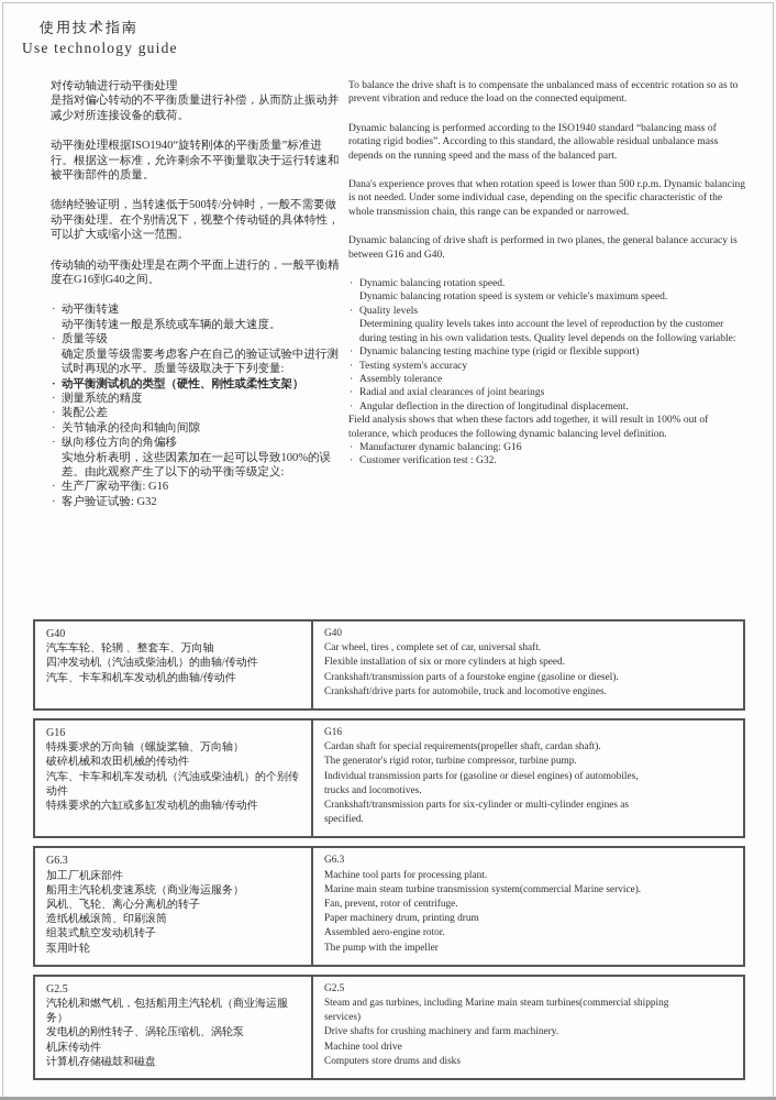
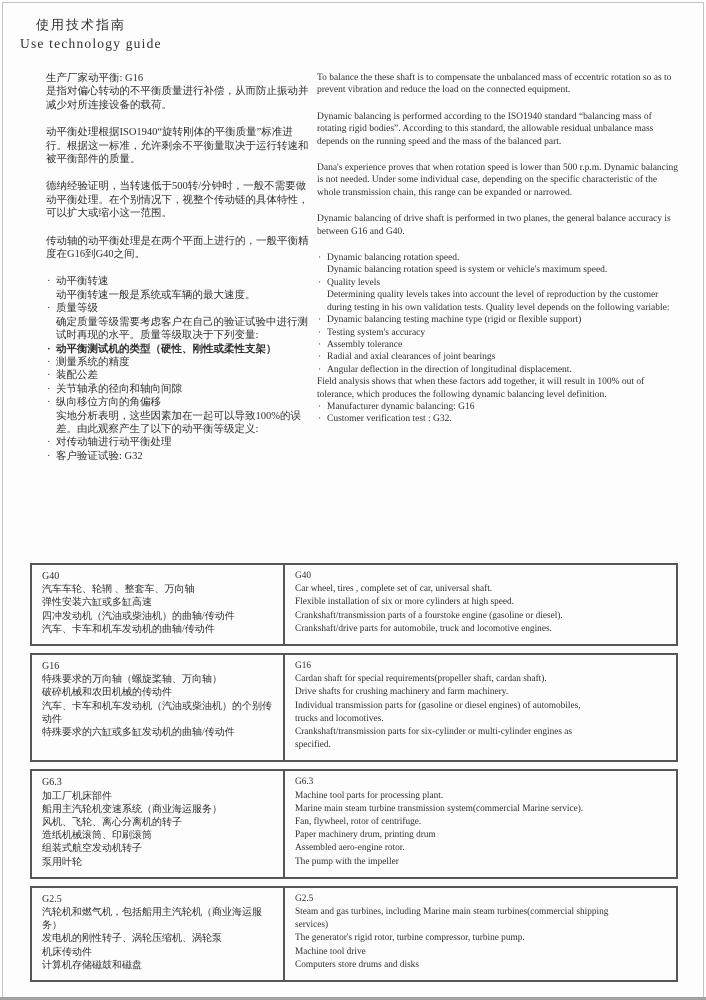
  使用技术指南
  Use technology guide
- 对传动轴进行动平衡处理
+ 生产厂家动平衡: G16
  是指对偏心转动的不平衡质量进行补偿，从而防止振动并减少对所连接设备的载荷。
  动平衡处理根据ISO1940“旋转刚体的平衡质量”标准进行。根据这一标准，允许剩余不平衡量取决于运行转速和被平衡部件的质量。
  德纳经验证明，当转速低于500转/分钟时，一般不需要做动平衡处理。在个别情况下，视整个传动链的具体特性，可以扩大或缩小这一范围。
  传动轴的动平衡处理是在两个平面上进行的，一般平衡精度在G16到G40之间。
  ·
  动平衡转速
  动平衡转速一般是系统或车辆的最大速度。
  ·
  质量等级
  确定质量等级需要考虑客户在自己的验证试验中进行测试时再现的水平。质量等级取决于下列变量:
  ·
  动平衡测试机的类型（硬性、刚性或柔性支架）
  ·
  测量系统的精度
  ·
  装配公差
  ·
  关节轴承的径向和轴向间隙
  ·
  纵向移位方向的角偏移
  实地分析表明，这些因素加在一起可以导致100%的误差。由此观察产生了以下的动平衡等级定义:
  ·
- 生产厂家动平衡: G16
+ 对传动轴进行动平衡处理
  ·
  客户验证试验: G32
- To balance the drive shaft is to compensate the unbalanced mass of eccentric rotation so as to prevent vibration and reduce the load on the connected equipment.
+ To balance the these shaft is to compensate the unbalanced mass of eccentric rotation so as to prevent vibration and reduce the load on the connected equipment.
  Dynamic balancing is performed according to the ISO1940 standard “balancing mass of rotating rigid bodies”. According to this standard, the allowable residual unbalance mass depends on the running speed and the mass of the balanced part.
  Dana's experience proves that when rotation speed is lower than 500 r.p.m. Dynamic balancing is not needed. Under some individual case, depending on the specific characteristic of the whole transmission chain, this range can be expanded or narrowed.
  Dynamic balancing of drive shaft is performed in two planes, the general balance accuracy is between G16 and G40.
  ·
  Dynamic balancing rotation speed.
  Dynamic balancing rotation speed is system or vehicle's maximum speed.
  ·
  Quality levels
  Determining quality levels takes into account the level of reproduction by the customer during testing in his own validation tests. Quality level depends on the following variable:
  ·
  Dynamic balancing testing machine type (rigid or flexible support)
  ·
  Testing system's accuracy
  ·
  Assembly tolerance
  ·
  Radial and axial clearances of joint bearings
  ·
  Angular deflection in the direction of longitudinal displacement.
  Field analysis shows that when these factors add together, it will result in 100% out of tolerance, which produces the following dynamic balancing level definition.
  ·
  Manufacturer dynamic balancing: G16
  ·
  Customer verification test : G32.
  G40
  汽车车轮、轮辋 、整套车、万向轴
+ 弹性安装六缸或多缸高速
  四冲发动机（汽油或柴油机）的曲轴/传动件
  汽车、卡车和机车发动机的曲轴/传动件
  G40
  Car wheel, tires , complete set of car, universal shaft.
  Flexible installation of six or more cylinders at high speed.
  Crankshaft/transmission parts of a fourstoke engine (gasoline or diesel).
  Crankshaft/drive parts for automobile, truck and locomotive engines.
  G16
  特殊要求的万向轴（螺旋桨轴、万向轴）
  破碎机械和农田机械的传动件
  汽车、卡车和机车发动机（汽油或柴油机）的个别传动件
  特殊要求的六缸或多缸发动机的曲轴/传动件
  G16
  Cardan shaft for special requirements(propeller shaft, cardan shaft).
- The generator's rigid rotor, turbine compressor, turbine pump.
+ Drive shafts for crushing machinery and farm machinery.
  Individual transmission parts for (gasoline or diesel engines) of automobiles,
  trucks and locomotives.
  Crankshaft/transmission parts for six-cylinder or multi-cylinder engines as
  specified.
  G6.3
  加工厂机床部件
  船用主汽轮机变速系统（商业海运服务）
  风机、飞轮、离心分离机的转子
  造纸机械滚筒、印刷滚筒
  组装式航空发动机转子
  泵用叶轮
  G6.3
  Machine tool parts for processing plant.
  Marine main steam turbine transmission system(commercial Marine service).
- Fan, prevent, rotor of centrifuge.
+ Fan, flywheel, rotor of centrifuge.
  Paper machinery drum, printing drum
  Assembled aero-engine rotor.
  The pump with the impeller
  G2.5
  汽轮机和燃气机，包括船用主汽轮机（商业海运服务）
  发电机的刚性转子、涡轮压缩机、涡轮泵
  机床传动件
  计算机存储磁鼓和磁盘
  G2.5
  Steam and gas turbines, including Marine main steam turbines(commercial shipping
  services)
- Drive shafts for crushing machinery and farm machinery.
+ The generator's rigid rotor, turbine compressor, turbine pump.
  Machine tool drive
  Computers store drums and disks
